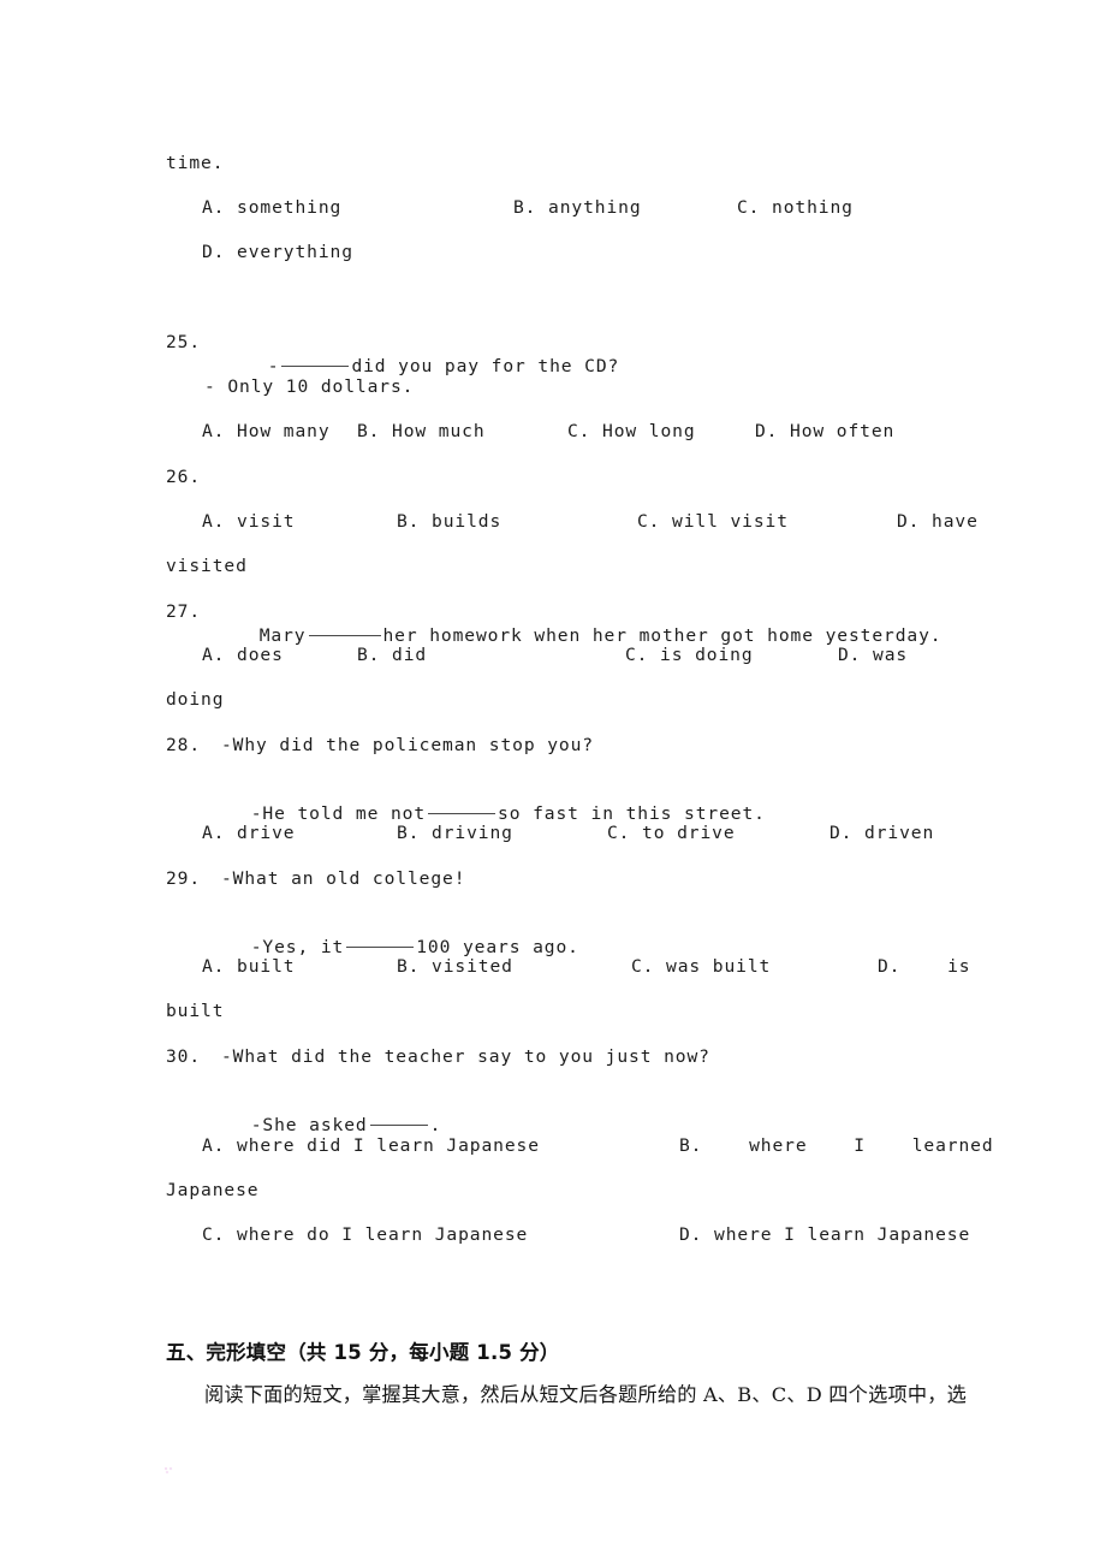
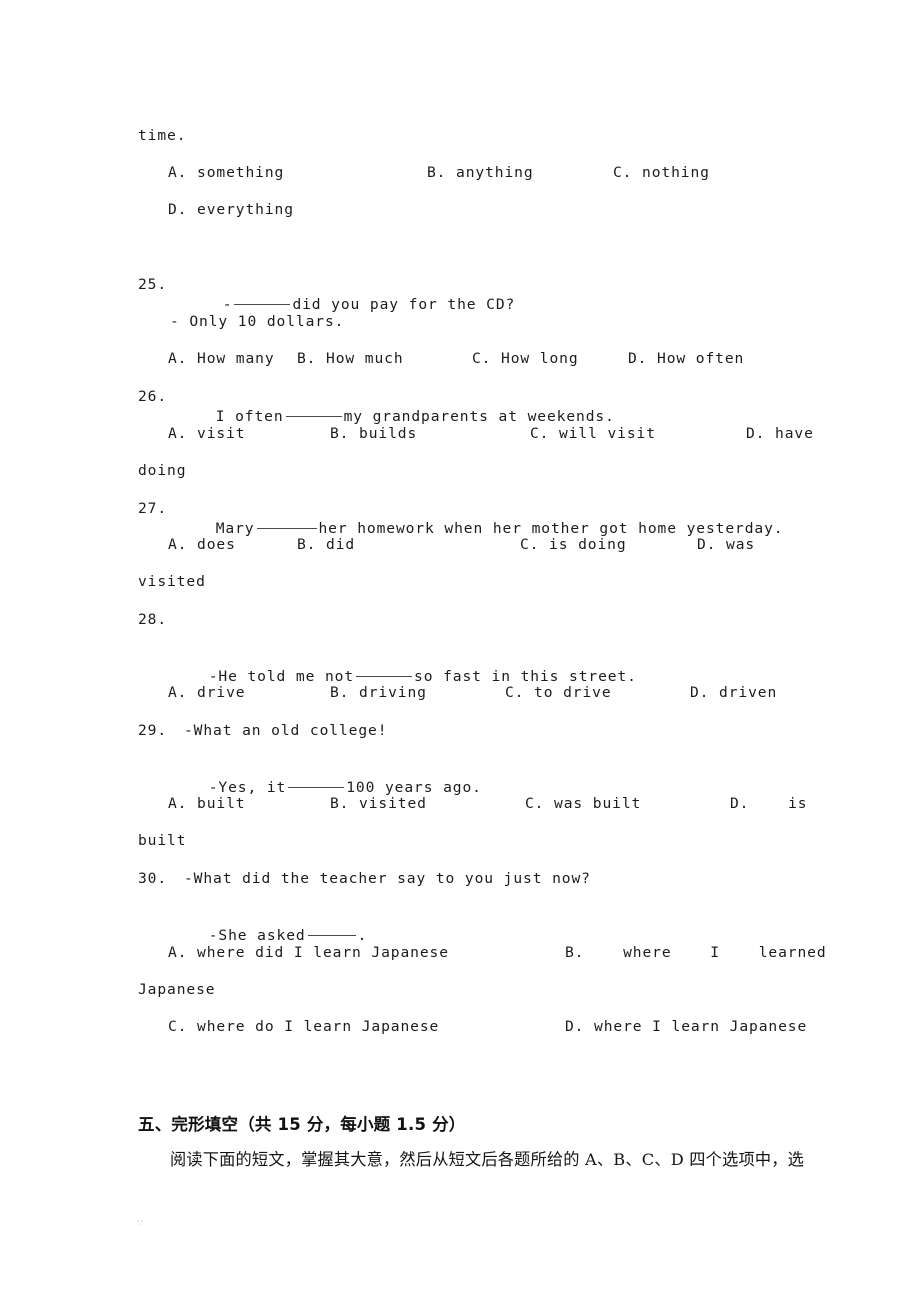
  time.
  A. something
  B. anything
  C. nothing
  D. everything
  25.
  - did you pay for the CD?
  - Only 10 dollars.
  A. How many
  B. How much
  C. How long
  D. How often
  26.
+ I often my grandparents at weekends.
  A. visit
  B. builds
  C. will visit
  D. have
- visited
+ doing
  27.
  Mary her homework when her mother got home yesterday.
  A. does
  B. did
  C. is doing
  D. was
- doing
+ visited
  28.
- -Why did the policeman stop you?
  -He told me not so fast in this street.
  A. drive
  B. driving
  C. to drive
  D. driven
  29.
  -What an old college!
  -Yes, it 100 years ago.
  A. built
  B. visited
  C. was built
  D. is
  built
  30.
  -What did the teacher say to you just now?
  -She asked .
  A. where did I learn Japanese
  B. where I learned
  Japanese
  C. where do I learn Japanese
  D. where I learn Japanese
  五、完形填空（共 15 分，每小题 1.5 分）
  阅读下面的短文，掌握其大意，然后从短文后各题所给的 A、B、C、D 四个选项中，选
